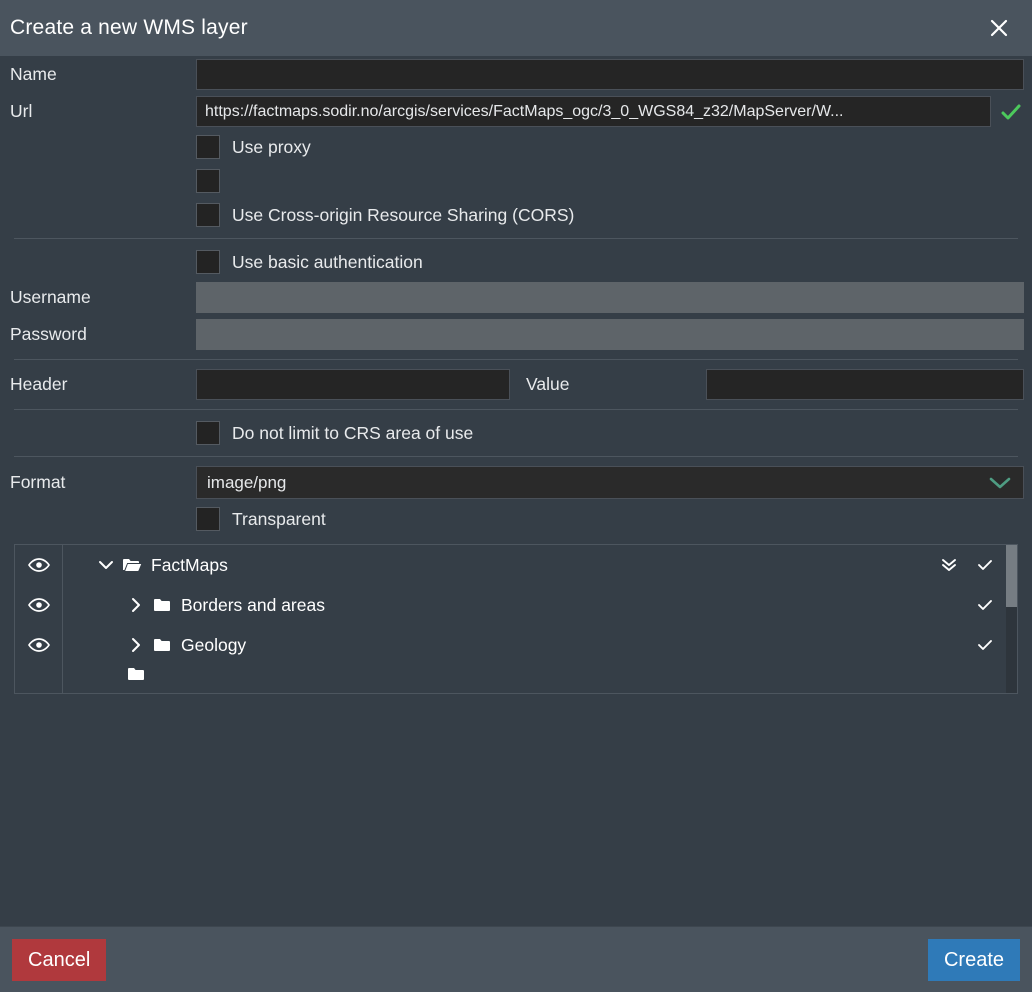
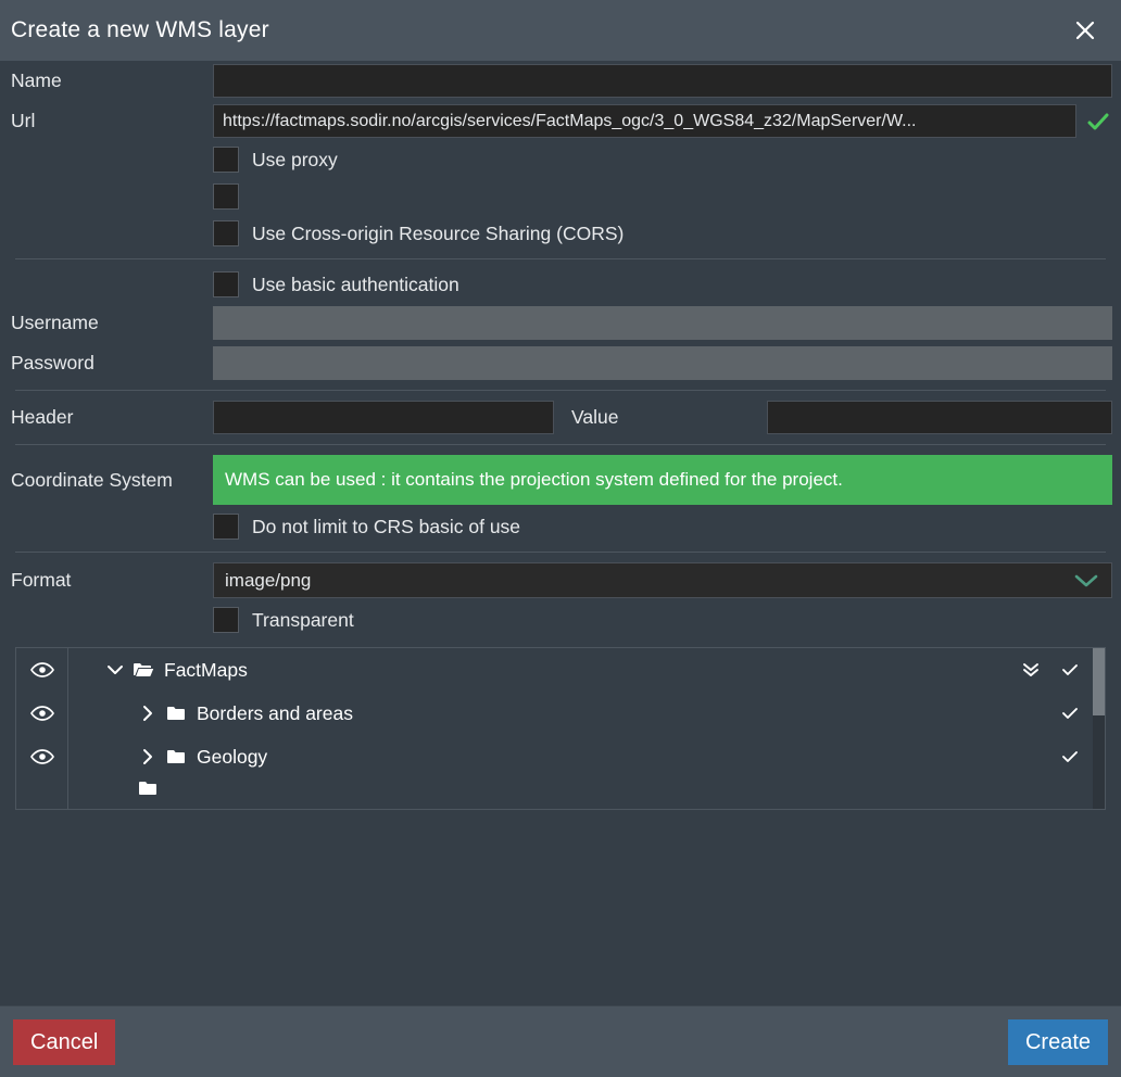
  Create a new WMS layer
  Name
  Url
  https://factmaps.sodir.no/arcgis/services/FactMaps_ogc/3_0_WGS84_z32/MapServer/W...
  Use proxy
  Use Cross-origin Resource Sharing (CORS)
  Use basic authentication
  Username
  Password
  Header
  Value
+ Coordinate System
+ WMS can be used : it contains the projection system defined for the project.
- Do not limit to CRS area of use
+ Do not limit to CRS basic of use
  Format
  image/png
  Transparent
  FactMaps
  Borders and areas
  Geology
  Cancel
  Create
